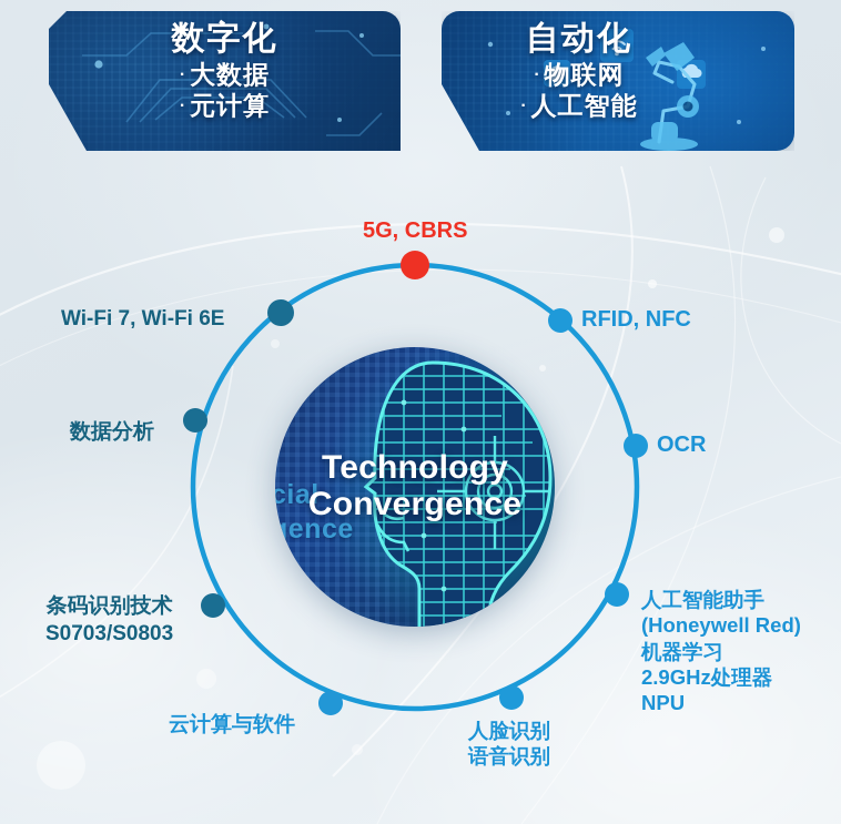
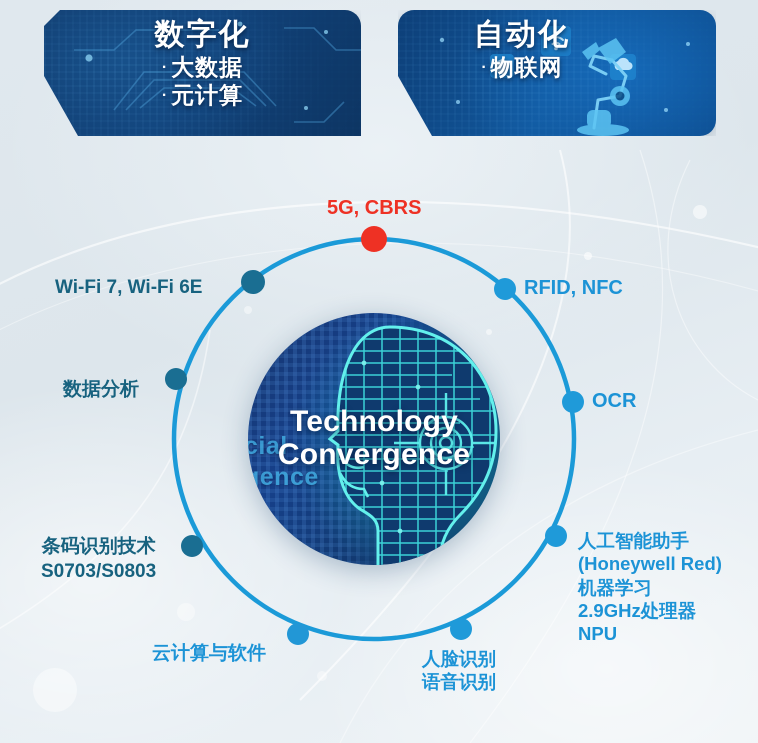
  数字化
  · 大数据
  · 元计算
  自动化
  · 物联网
- · 人工智能
  cial
  gence
  Technology
  Convergence
  5G, CBRS
  RFID, NFC
  OCR
  人工智能助手
  (Honeywell Red)
  机器学习
  2.9GHz处理器
  NPU
  人脸识别
  语音识别
  云计算与软件
  条码识别技术
  S0703/S0803
  数据分析
  Wi-Fi 7, Wi-Fi 6E
